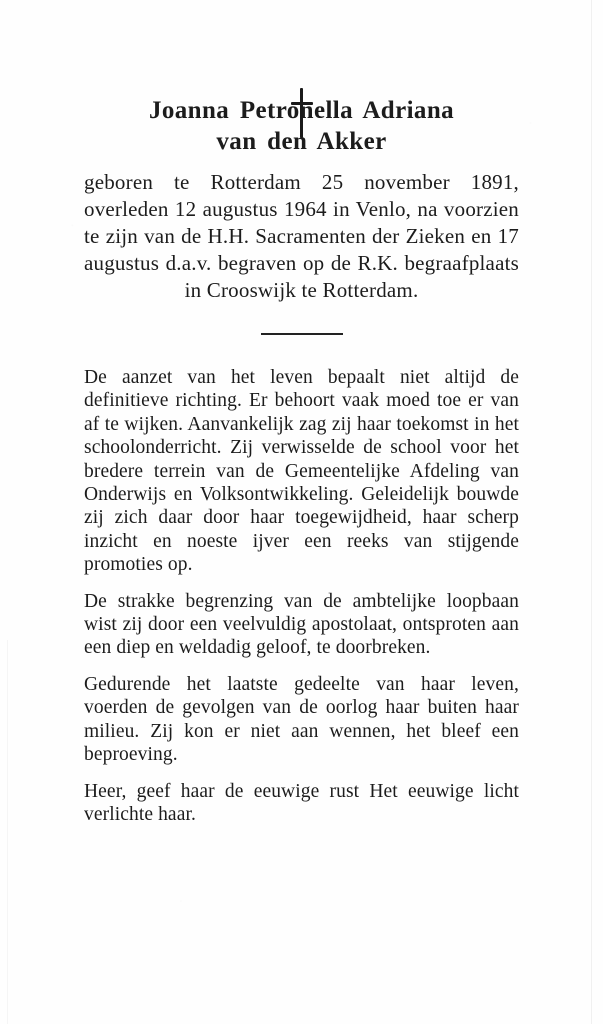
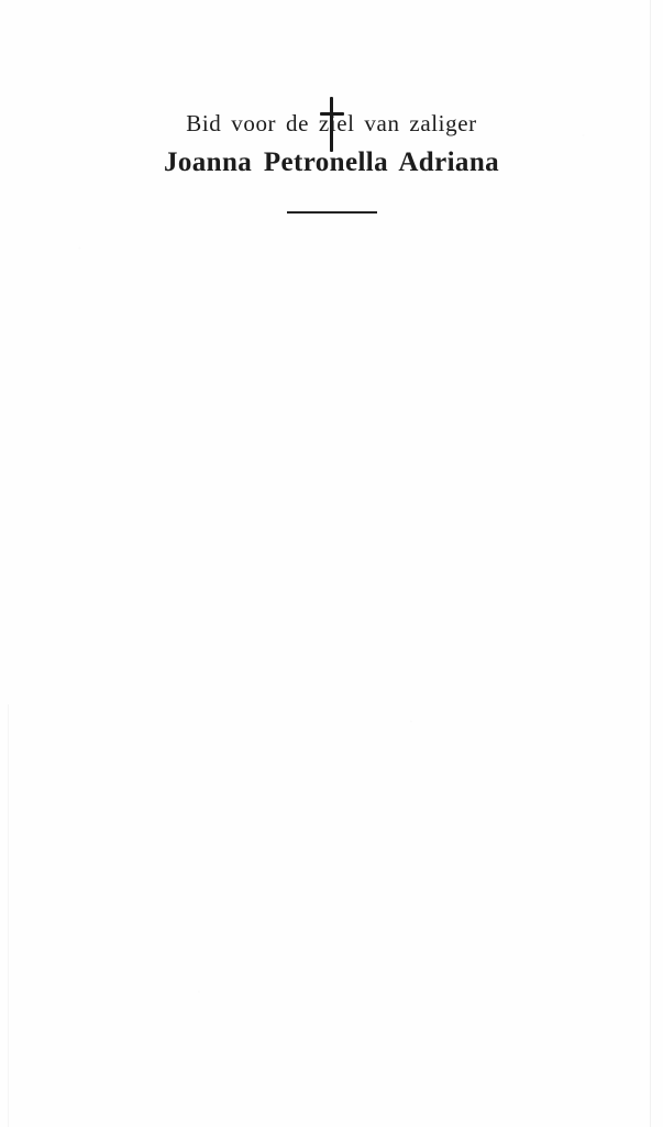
+ Bid voor de ziel van zaliger
  Joanna Petronella Adriana
- van den Akker
- geboren te Rotterdam 25 november 1891, overleden 12 augustus 1964 in Venlo, na voorzien te zijn van de H.H. Sacramenten der Zieken en 17 augustus d.a.v. begraven op de R.K. begraafplaats in Crooswijk te Rotterdam.
- De aanzet van het leven bepaalt niet altijd de definitieve richting. Er behoort vaak moed toe er van af te wijken. Aanvankelijk zag zij haar toekomst in het schoolonderricht. Zij verwisselde de school voor het bredere terrein van de Gemeentelijke Afdeling van Onderwijs en Volksontwikkeling. Geleidelijk bouwde zij zich daar door haar toegewijdheid, haar scherp inzicht en noeste ijver een reeks van stijgende promoties op.
- De strakke begrenzing van de ambtelijke loopbaan wist zij door een veelvuldig apostolaat, ontsproten aan een diep en weldadig geloof, te doorbreken.
- Gedurende het laatste gedeelte van haar leven, voerden de gevolgen van de oorlog haar buiten haar milieu. Zij kon er niet aan wennen, het bleef een beproeving.
- Heer, geef haar de eeuwige rust Het eeuwige licht verlichte haar.
